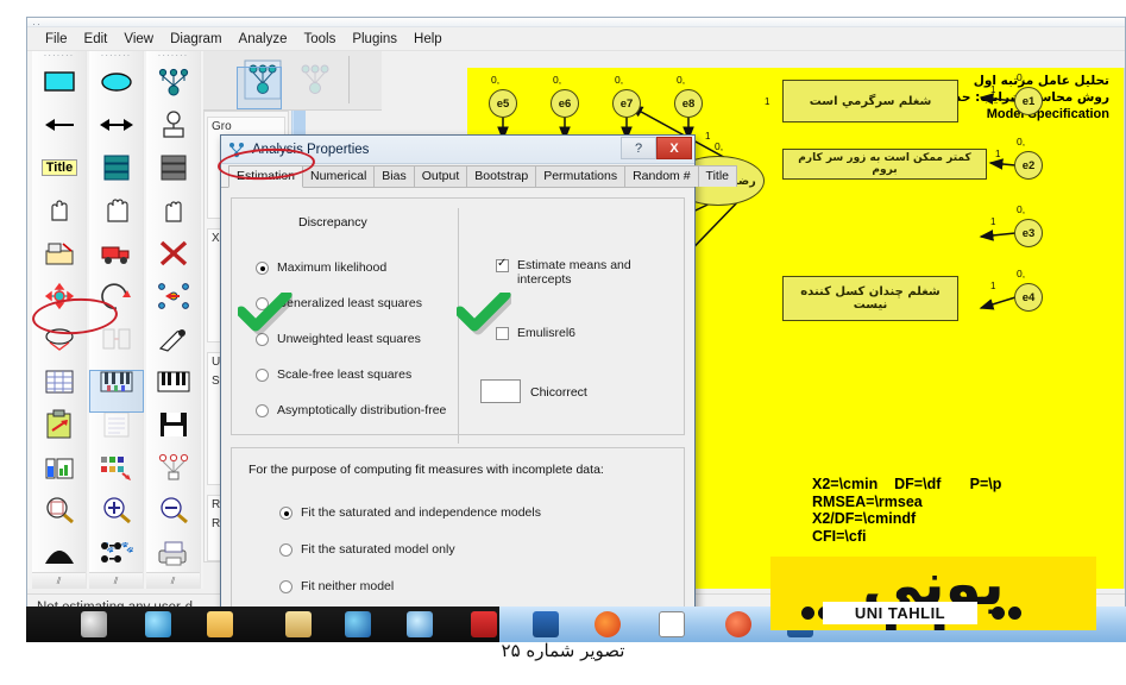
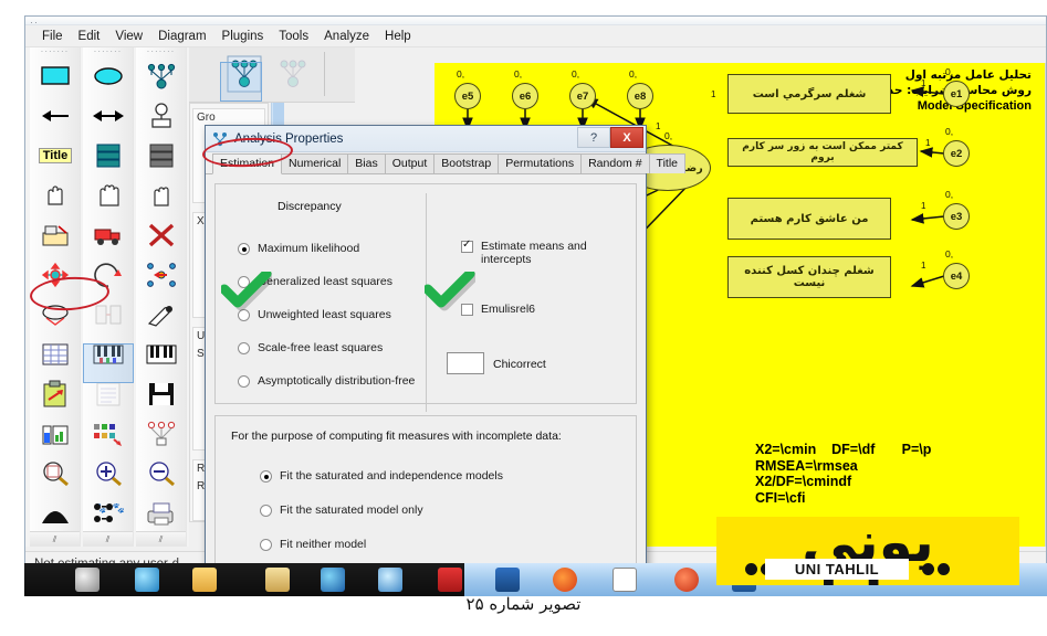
  ··
  File
  Edit
  View
  Diagram
- Analyze
+ Plugins
  Tools
- Plugins
+ Analyze
  Help
  ·······
  Title
  ⫽
  ·······
  ⫽
  ·······
  ⫽
  Gro
  تحلیل عامل مرتبه اول
  Modepecification
  e5
  0,
  e6
  0,
  e7
  0,
  e8
  0,
  0,
  شغلم سرگرمي است
  کمتر ممکن است به زور سر کارم بروم
+ من عاشق کارم هستم
  شغلم چندان کسل کننده نیست
  e1
  0,
  1
  e2
  0,
  1
  e3
  0,
  1
  e4
  0,
  1
  1
  1
  X2=\cmin DF=\df P=\p
  RMSEA=\rmsea
  X2/DF=\cmindf
  CFI=\cfi
  Analysis Properties
  ?
  X
  Estimation
  Numerical
  Bias
  Output
  Bootstrap
  Permutations
  Random #
  Title
  Discrepancy
  Maximum likelihood
  eneralized least squares
  Unweighted least squares
  Scale-free least squares
  Asymptotically distribution-free
  Estimate means and intercepts
  Emulisrel6
  Chicorrect
  For the purpose of computing fit measures with incomplete data:
  Fit the saturated and independence models
  Fit the saturated model only
  Fit neither model
  UNI TAHLIL
  تصویر شماره ۲۵
